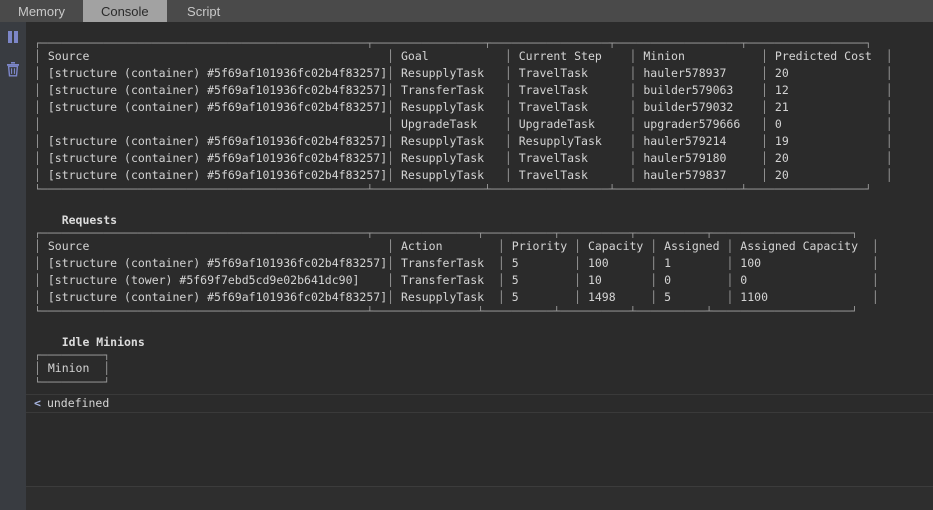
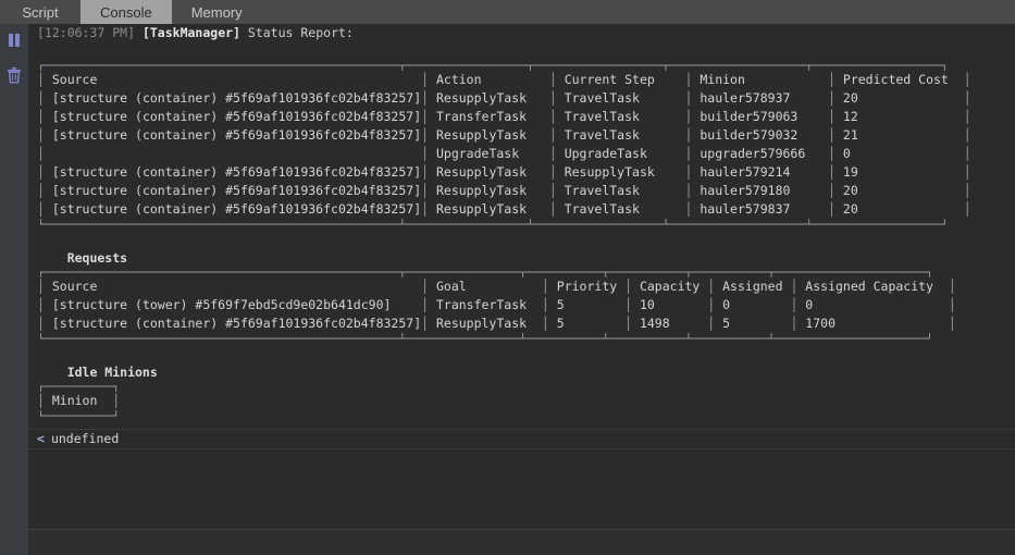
- Memory
+ Script
  Console
- Script
+ Memory
+ [12:06:37 PM] [TaskManager] Status Report:
  ┌───────────────────────────────────────────────┬────────────────┬─────────────────┬──────────────────┬─────────────────┐
- │	Source	│	Goal	│	Current Step	│	Minion	│	Predicted Cost	│
+ │	Source	│	Action	│	Current Step	│	Minion	│	Predicted Cost	│
  │	[structure (container) #5f69af101936fc02b4f83257]	│	ResupplyTask	│	TravelTask	│	hauler578937	│	20	│
  │	[structure (container) #5f69af101936fc02b4f83257]	│	TransferTask	│	TravelTask	│	builder579063	│	12	│
  │	[structure (container) #5f69af101936fc02b4f83257]	│	ResupplyTask	│	TravelTask	│	builder579032	│	21	│
  │		│	UpgradeTask	│	UpgradeTask	│	upgrader579666	│	0	│
  │	[structure (container) #5f69af101936fc02b4f83257]	│	ResupplyTask	│	ResupplyTask	│	hauler579214	│	19	│
  │	[structure (container) #5f69af101936fc02b4f83257]	│	ResupplyTask	│	TravelTask	│	hauler579180	│	20	│
  │	[structure (container) #5f69af101936fc02b4f83257]	│	ResupplyTask	│	TravelTask	│	hauler579837	│	20	│
  └───────────────────────────────────────────────┴────────────────┴─────────────────┴──────────────────┴─────────────────┘
  Requests
  ┌───────────────────────────────────────────────┬───────────────┬──────────┬──────────┬──────────┬────────────────────┐
- │	Source	│	Action	│	Priority	│	Capacity	│	Assigned	│	Assigned Capacity	│
+ │	Source	│	Goal	│	Priority	│	Capacity	│	Assigned	│	Assigned Capacity	│
- │	[structure (container) #5f69af101936fc02b4f83257]	│	TransferTask	│	5	│	100	│	1	│	100	│
  │	[structure (tower) #5f69f7ebd5cd9e02b641dc90]	│	TransferTask	│	5	│	10	│	0	│	0	│
- │	[structure (container) #5f69af101936fc02b4f83257]	│	ResupplyTask	│	5	│	1498	│	5	│	1100	│
+ │	[structure (container) #5f69af101936fc02b4f83257]	│	ResupplyTask	│	5	│	1498	│	5	│	1700	│
  └───────────────────────────────────────────────┴───────────────┴──────────┴──────────┴──────────┴────────────────────┘
  Idle Minions
  ┌─────────┐
  │	Minion	│
  └─────────┘
  < undefined
